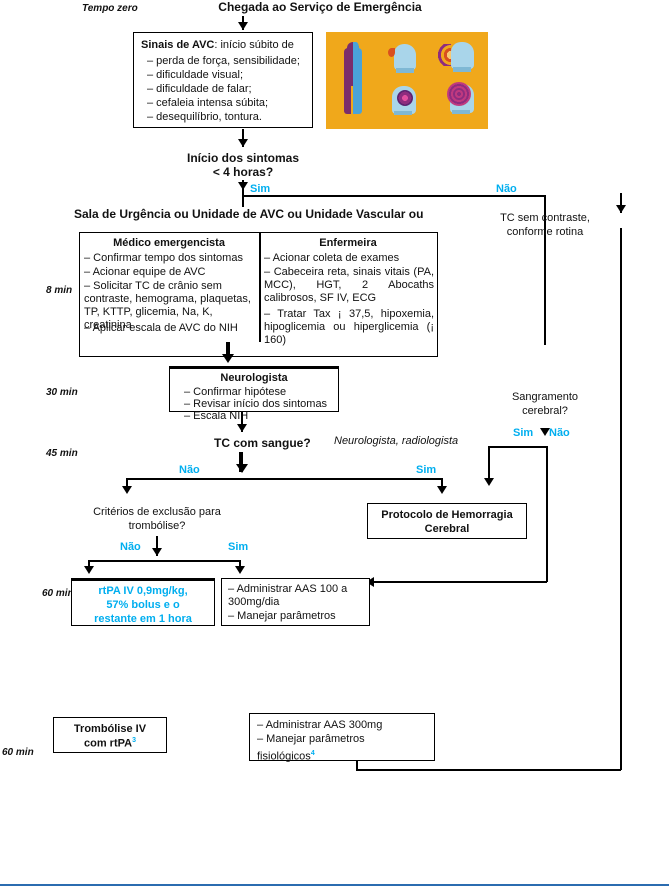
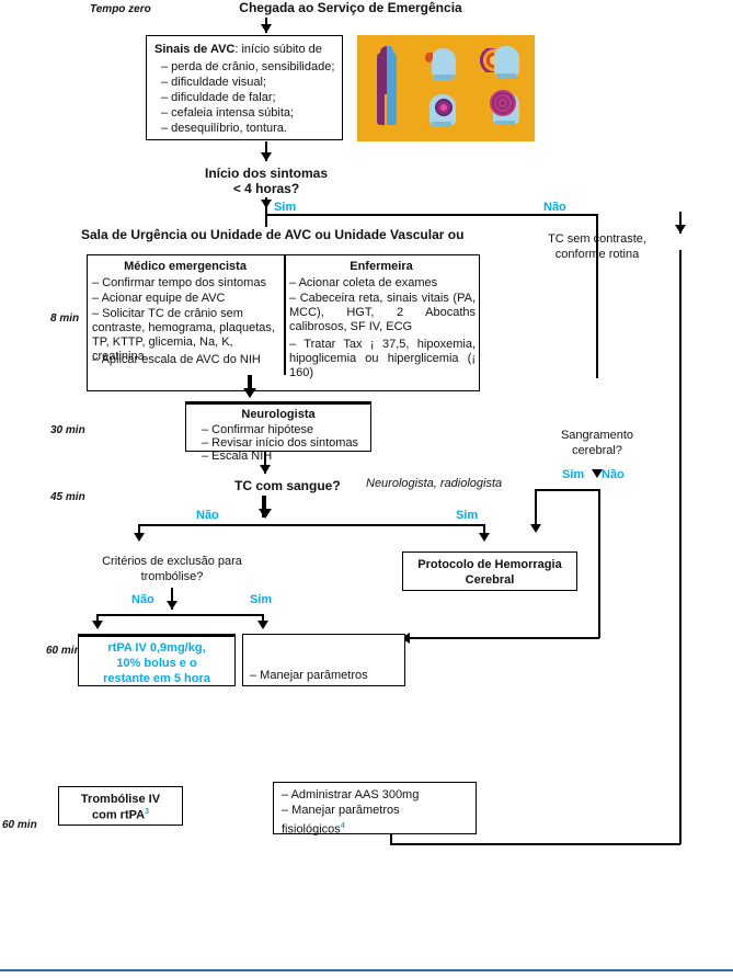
  Tempo zero
  Chegada ao Serviço de Emergência
  Sinais de AVC: início súbito de
- – perda de força, sensibilidade;
+ – perda de crânio, sensibilidade;
  – dificuldade visual;
  – dificuldade de falar;
  – cefaleia intensa súbita;
  – desequilíbrio, tontura.
  Início dos sintomas
  < 4 horas?
  Sim
  Não
  TC sem contraste,
  conforme rotina
  Sala de Urgência ou Unidade de AVC ou Unidade Vascular ou
  8 min
  30 min
  45 min
  60 mi
  60 min
  Médico emergencista
  – Confirmar tempo dos sintomas
  – Acionar equipe de AVC
  – Solicitar TC de crânio sem contraste, hemograma, plaquetas, TP, KTTP, glicemia, Na, K, creatinina
  – Aplicar escala de AVC do NIH
  Enfermeira
  – Acionar coleta de exames
  – Cabeceira reta, sinais vitais (PA, MCC), HGT, 2 Abocaths calibrosos, SF IV, ECG
  – Tratar Tax ¡ 37,5, hipoxemia, hipoglicemia ou hiperglicemia (¡ 160)
  Neurologista
  – Confirmar hipótese
  – Revisar início dos sintomas
  – Escala NIH
  TC com sangue?
  Neurologista, radiologista
  Não
  Sim
  Sangramento
  cerebral?
  Sim
  Não
  Protocolo de Hemorragia
  Cerebral
  Critérios de exclusão para
  trombólise?
  Não
  Sim
  rtPA IV 0,9mg/kg,
- 57% bolus e o
+ 10% bolus e o
- restante em 1 hora
+ restante em 5 hora
- – Administrar AAS 100 a 300mg/dia
  – Manejar parâmetros
  Trombólise IV
  com rtPA
  – Administrar AAS 300mg
  – Manejar parâmetros
  fisiológicos
